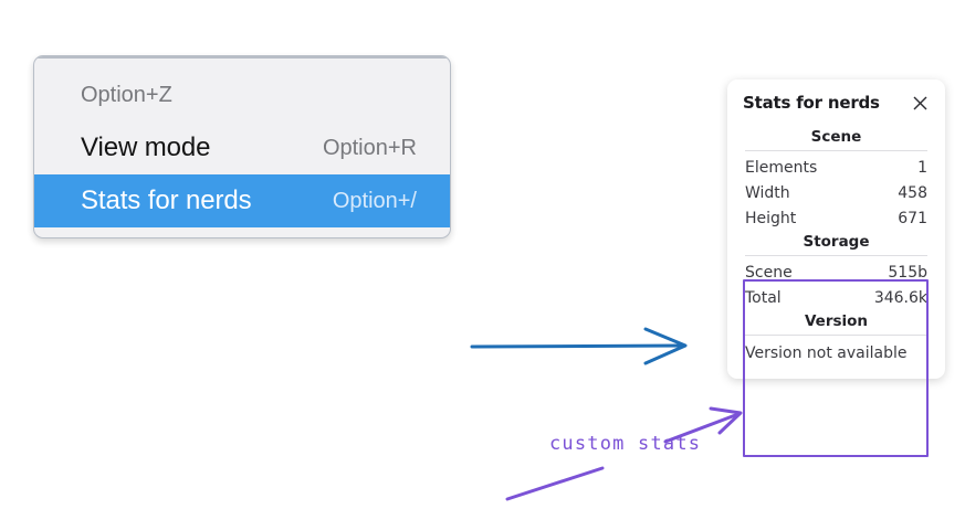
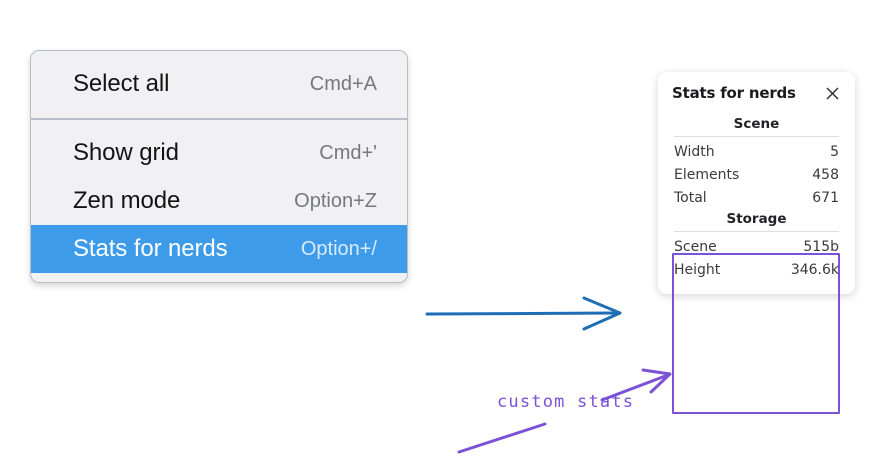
+ Select all
+ Cmd+A
+ Show grid
+ Cmd+'
+ Zen mode
  Option+Z
- View mode
- Option+R
  Stats for nerds
  Option+/
  Stats for nerds
  Scene
- Elements
+ Width
- 1
+ 5
- Width
+ Elements
  458
- Height
+ Total
  671
  Storage
  Scene
  515b
- Total
+ Height
  346.6k
- Version
- Version not available
  custom stats
